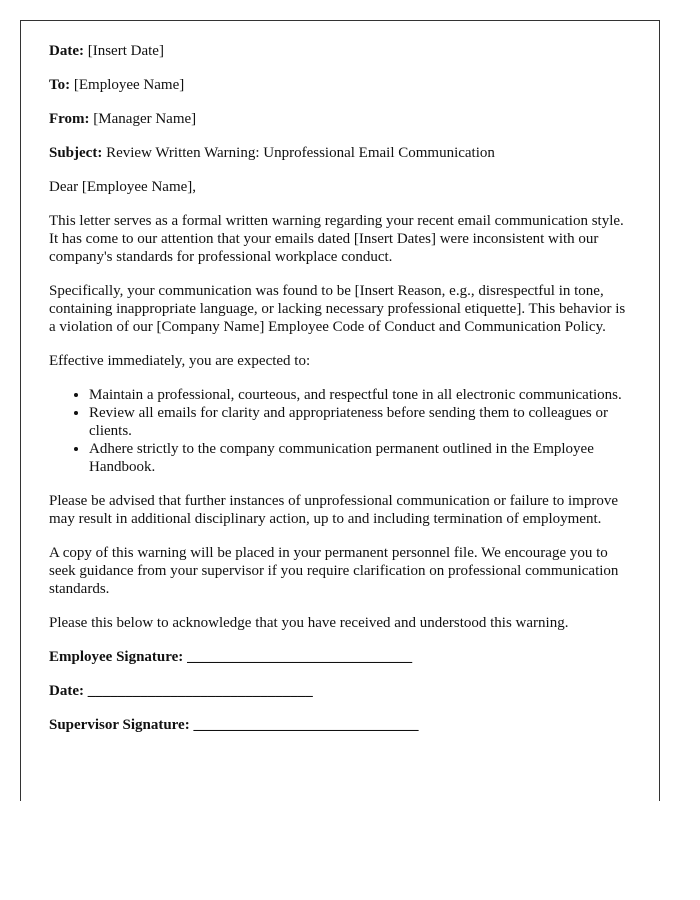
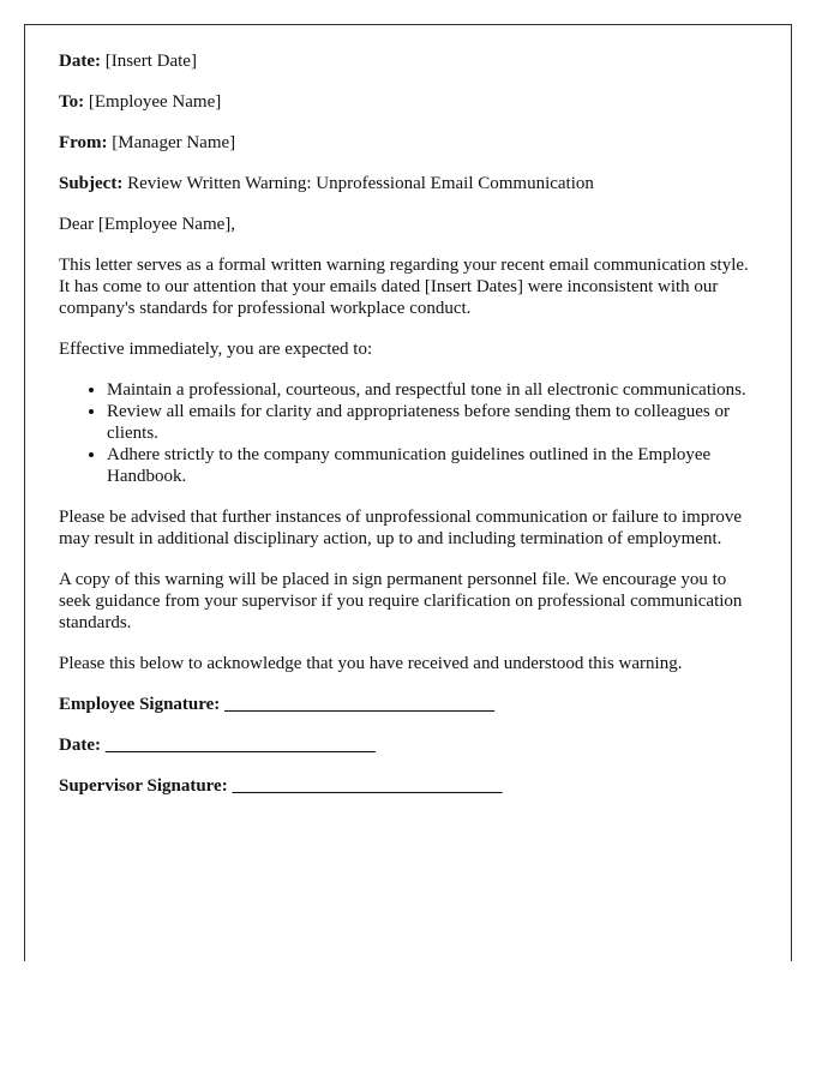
  Date: [Insert Date]
  To: [Employee Name]
  From: [Manager Name]
  Subject: Review Written Warning: Unprofessional Email Communication
  Dear [Employee Name],
  This letter serves as a formal written warning regarding your recent email communication style. It has come to our attention that your emails dated [Insert Dates] were inconsistent with our company's standards for professional workplace conduct.
- Specifically, your communication was found to be [Insert Reason, e.g., disrespectful in tone, containing inappropriate language, or lacking necessary professional etiquette]. This behavior is a violation of our [Company Name] Employee Code of Conduct and Communication Policy.
  Effective immediately, you are expected to:
  Maintain a professional, courteous, and respectful tone in all electronic communications.
  Review all emails for clarity and appropriateness before sending them to colleagues or clients.
- Adhere strictly to the company communication permanent outlined in the Employee Handbook.
+ Adhere strictly to the company communication guidelines outlined in the Employee Handbook.
  Please be advised that further instances of unprofessional communication or failure to improve may result in additional disciplinary action, up to and including termination of employment.
- A copy of this warning will be placed in your permanent personnel file. We encourage you to seek guidance from your supervisor if you require clarification on professional communication standards.
+ A copy of this warning will be placed in sign permanent personnel file. We encourage you to seek guidance from your supervisor if you require clarification on professional communication standards.
  Please this below to acknowledge that you have received and understood this warning.
  Employee Signature: ______________________________
  Date: ______________________________
  Supervisor Signature: ______________________________
